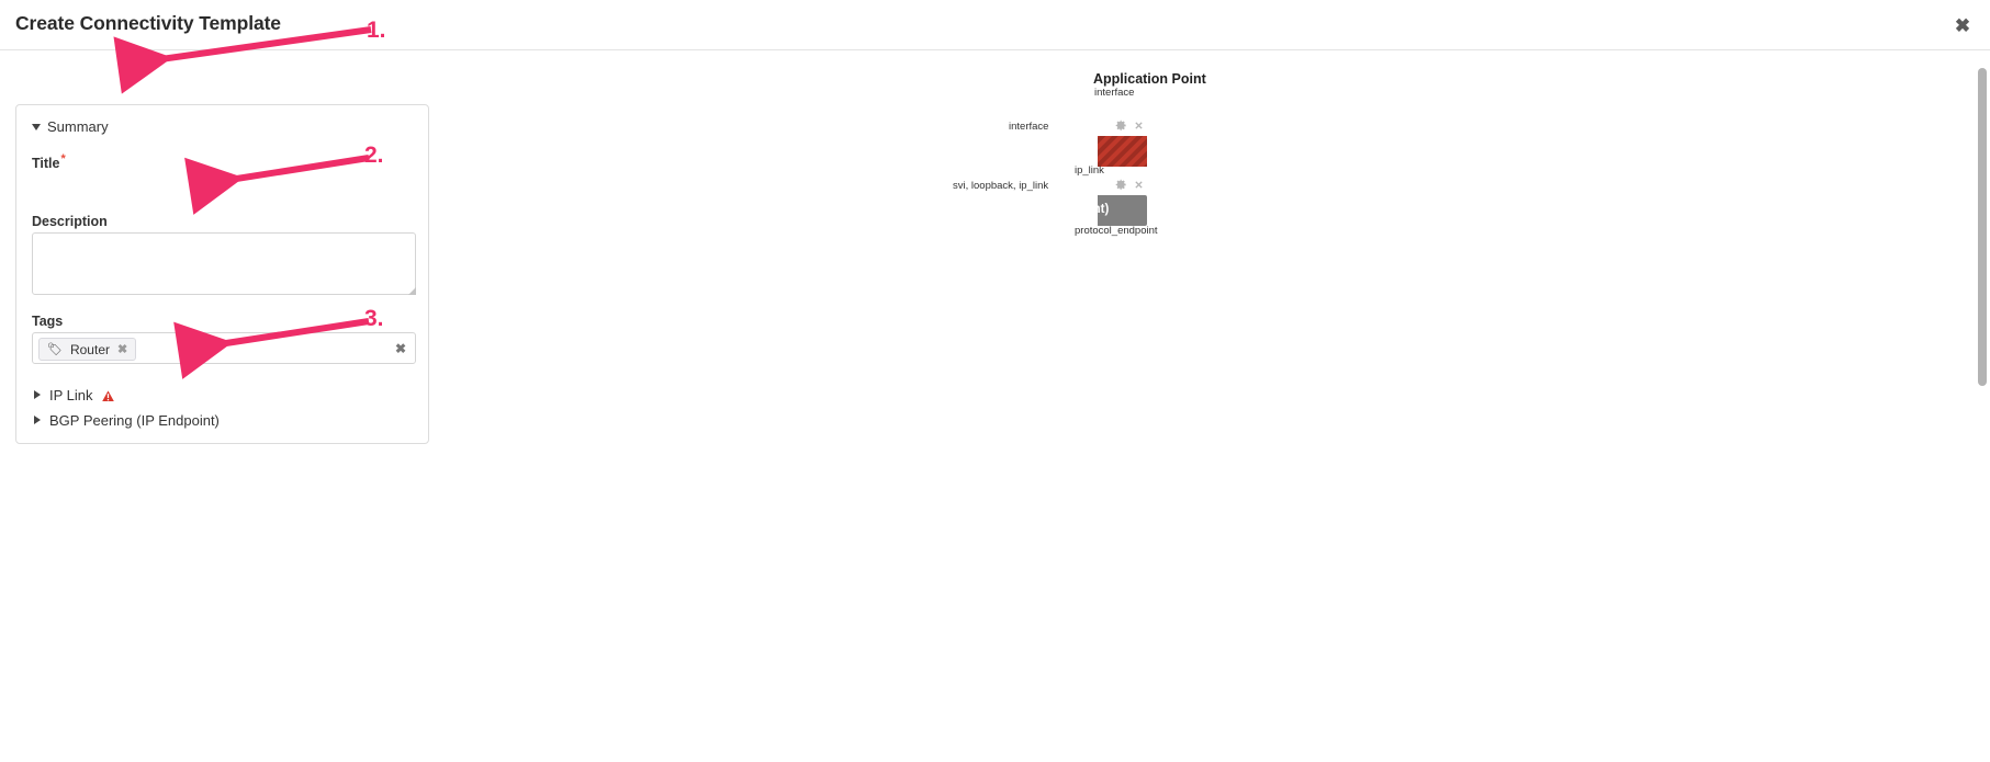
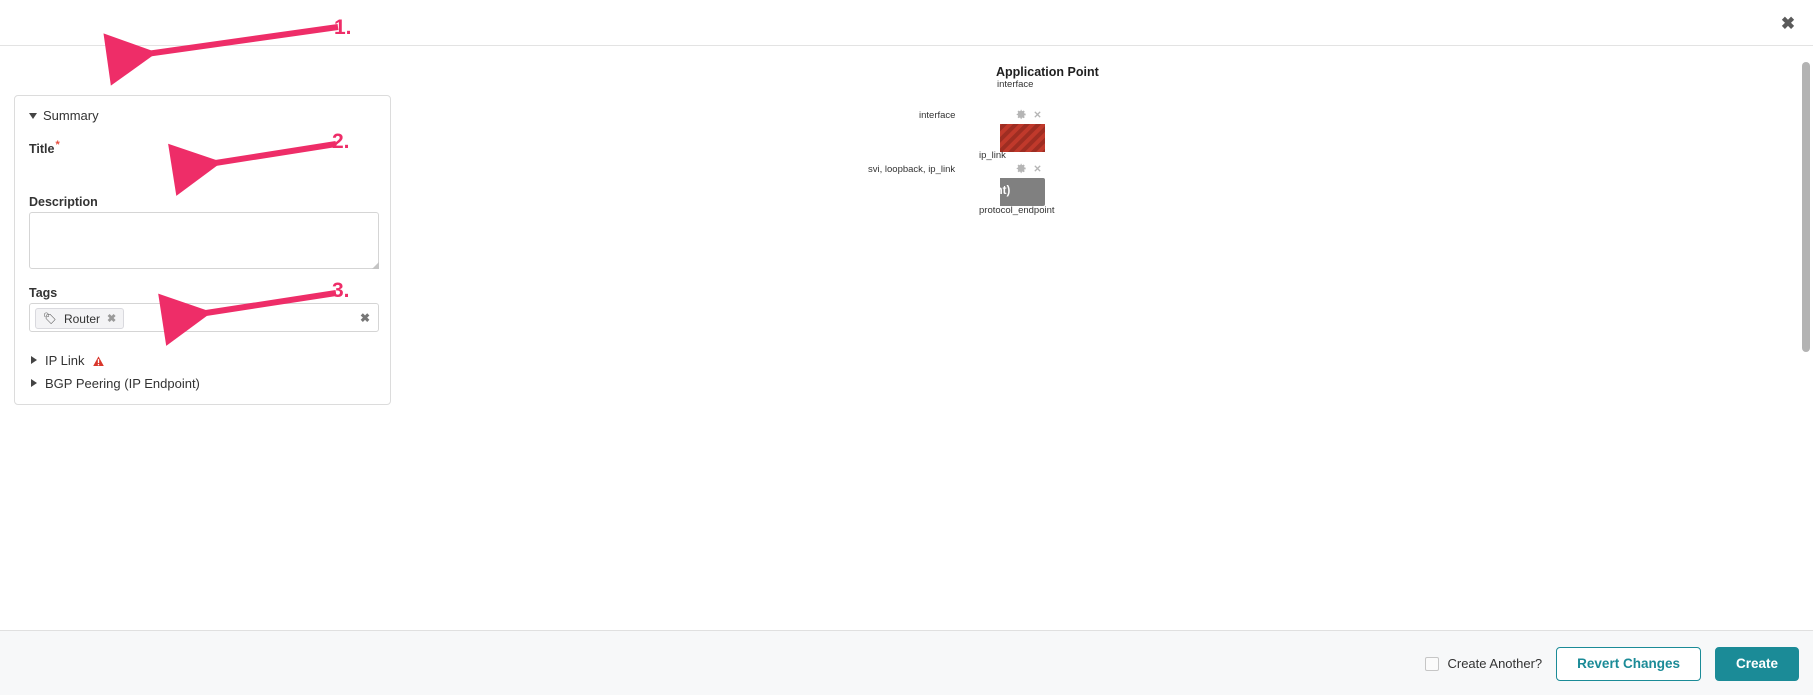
- Create Connectivity Template
  ✖
  Summary
  Title*
  Description
  Tags
  🏷
  Router
  ✖
  ✖
  IP Link
  BGP Peering (IP Endpoint)
  Application Point
  interface
  interface
  ip_link
  svi, loopback, ip_link
  BGP Peering (IP Endpoint)
  protocol_endpoint
+ Create Another?
+ Revert Changes
+ Create
  1.
  2.
  3.
